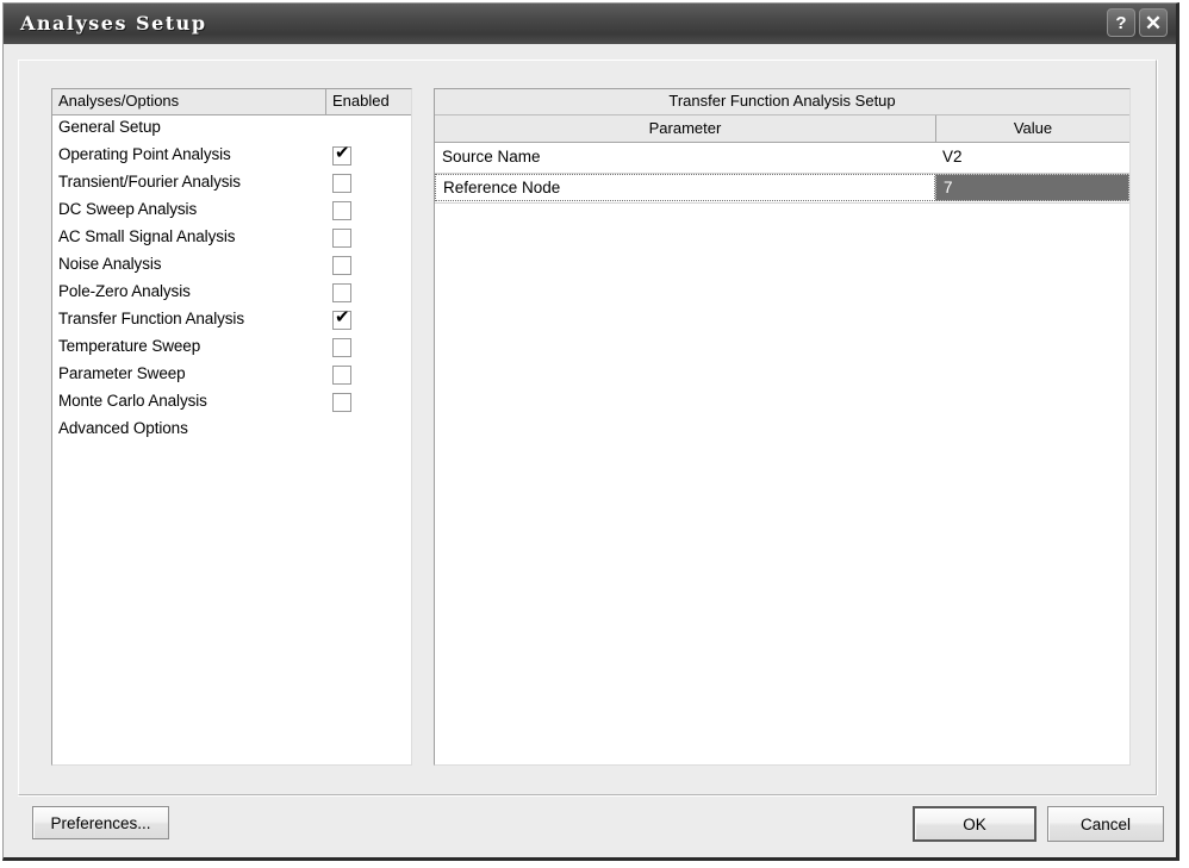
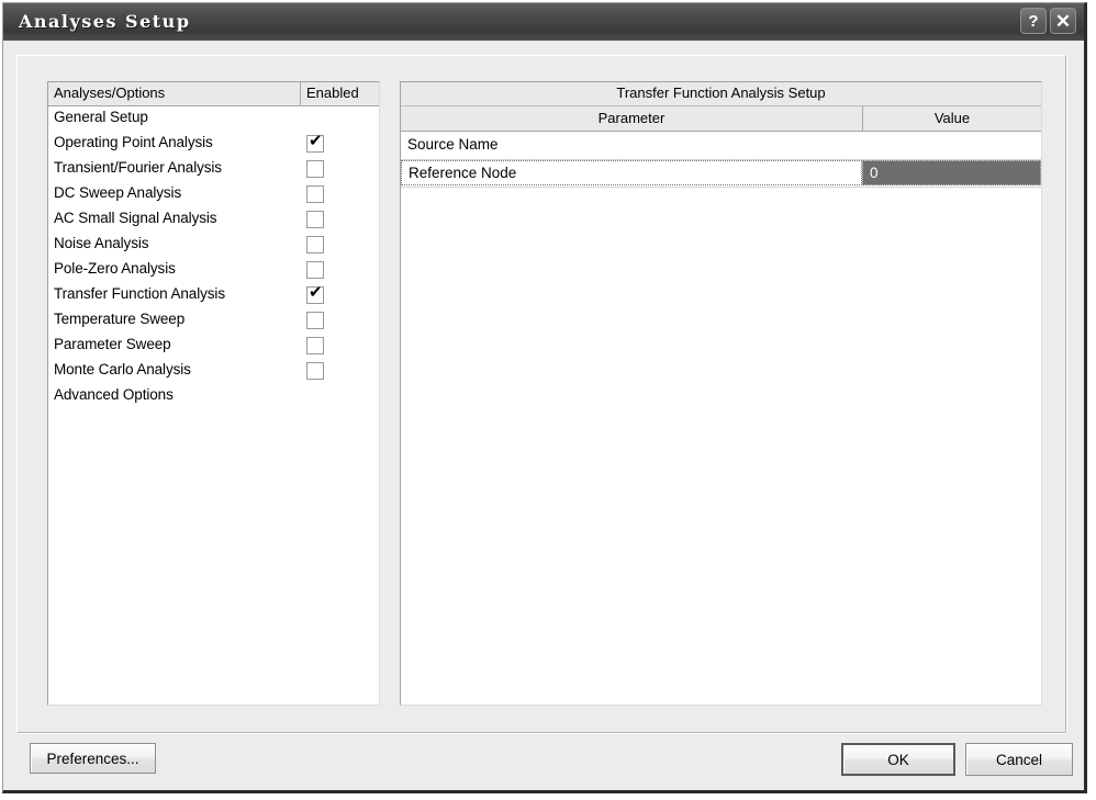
  Analyses Setup
  ?
  ✕
  Analyses/Options
  Enabled
  General Setup
  Operating Point Analysis
  ✔
  Transient/Fourier Analysis
  DC Sweep Analysis
  AC Small Signal Analysis
  Noise Analysis
  Pole-Zero Analysis
  Transfer Function Analysis
  ✔
  Temperature Sweep
  Parameter Sweep
  Monte Carlo Analysis
  Advanced Options
  Transfer Function Analysis Setup
  Parameter
  Value
  Source Name
- V2
  Reference Node
- 7
+ 0
  Preferences...
  OK
  Cancel
